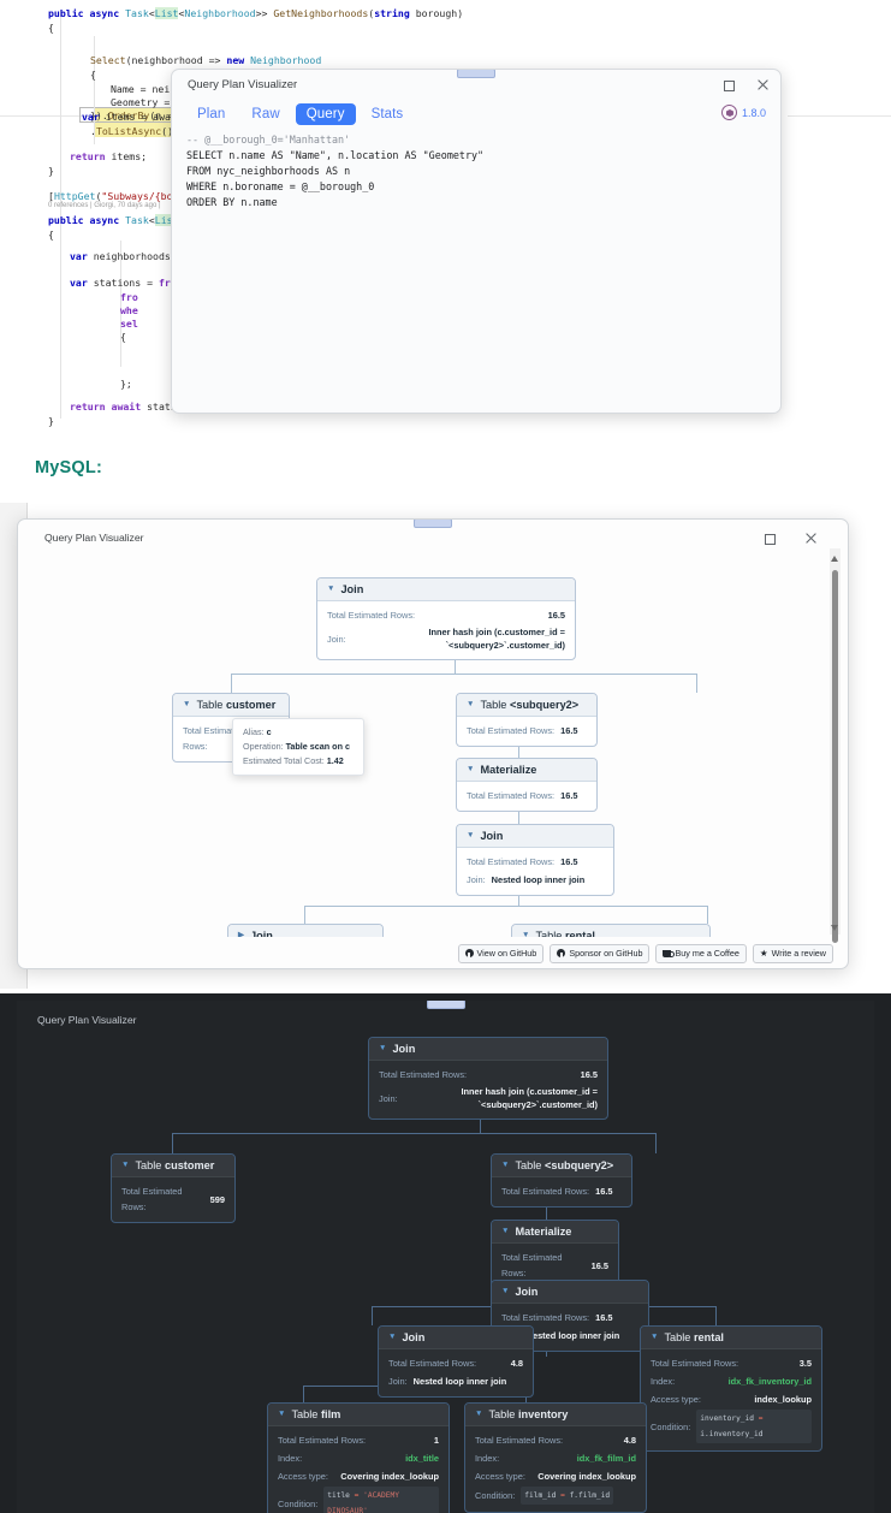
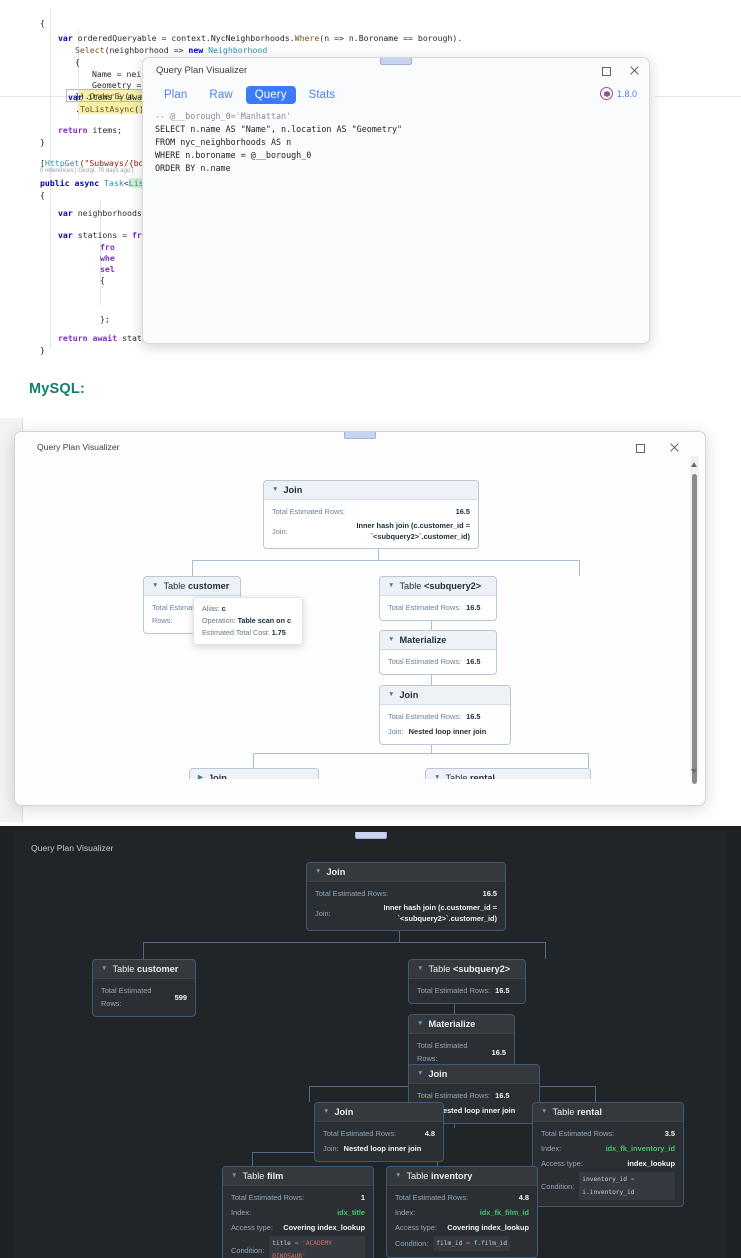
- public async Task<List<Neighborhood>> GetNeighborhoods(string borough)
  {
+ var orderedQueryable = context.NycNeighborhoods.Where(n => n.Boroname == borough).
  Select(neighborhood => new Neighborhood
  {
  Name = nei
  Geometry =
  }).OrderBy(n
  var items = awa
  .ToListAsync(
  return items;
  }
  [HttpGet("Subways/{b
  public async Task<Li
  {
  var neighborhoods
  var stations = fr
  fro
  whe
  sel
  {
  };
  return await stat
  }
  Query Plan Visualizer
  Plan
  Raw
  Query
  Stats
  1.8.0
  -- @__borough_0='Manhattan' SELECT n.name AS "Name", n.location AS "Geometry"
  FROM nyc_neighborhoods AS n
  WHERE n.boroname = @__borough_0
  ORDER BY n.name
  MySQL:
  Query Plan Visualizer
  Join
  Total Estimated Rows:
  16.5
  Join:
  Inner hash join (c.customer_id =
  `<subquery2>`.customer_id)
  Table customer
  Total Estima Rows:
  Alias: c
  Operation: Table scan on c
- Estimated Total Cost: 1.42
+ Estimated Total Cost: 1.75
  Table <subquery2>
  Total Estimated Rows:
  16.5
  Materialize
  Total Estimated Rows:
  16.5
  Join
  Total Estimated Rows:
  16.5
  Join:
  Nested loop inner join
  Join
  Table rental
- View on GitHub
- Sponsor on GitHub
- Buy me a Coffee
- ★
- Write a review
  Query Plan Visualizer
  Join
  Total Estimated Rows:
  16.5
  Join:
  Inner hash join (c.customer_id =
  `<subquery2>`.customer_id)
  Table customer
  Total Estimated Rows:
  599
  Table <subquery2>
  Total Estimated Rows:
  16.5
  Materialize
  Total Estimated Rows:
  16.5
  Join
  Total Estimated Rows:
  16.5
  ested loop inner join
  Join
  Total Estimated Rows:
  4.8
  Join:
  Nested loop inner join
  Table rental
  Total Estimated Rows:
  3.5
  Index:
  idx_fk_inventory_id
  Access type:
  index_lookup
  Condition:
  Table film
  Total Estimated Rows:
  1
  Index:
  idx_title
  Access type:
  Covering index_lookup
  Condition:
  Table inventory
  Total Estimated Rows:
  4.8
  Index:
  idx_fk_film_id
  Access type:
  Covering index_lookup
  Condition:
